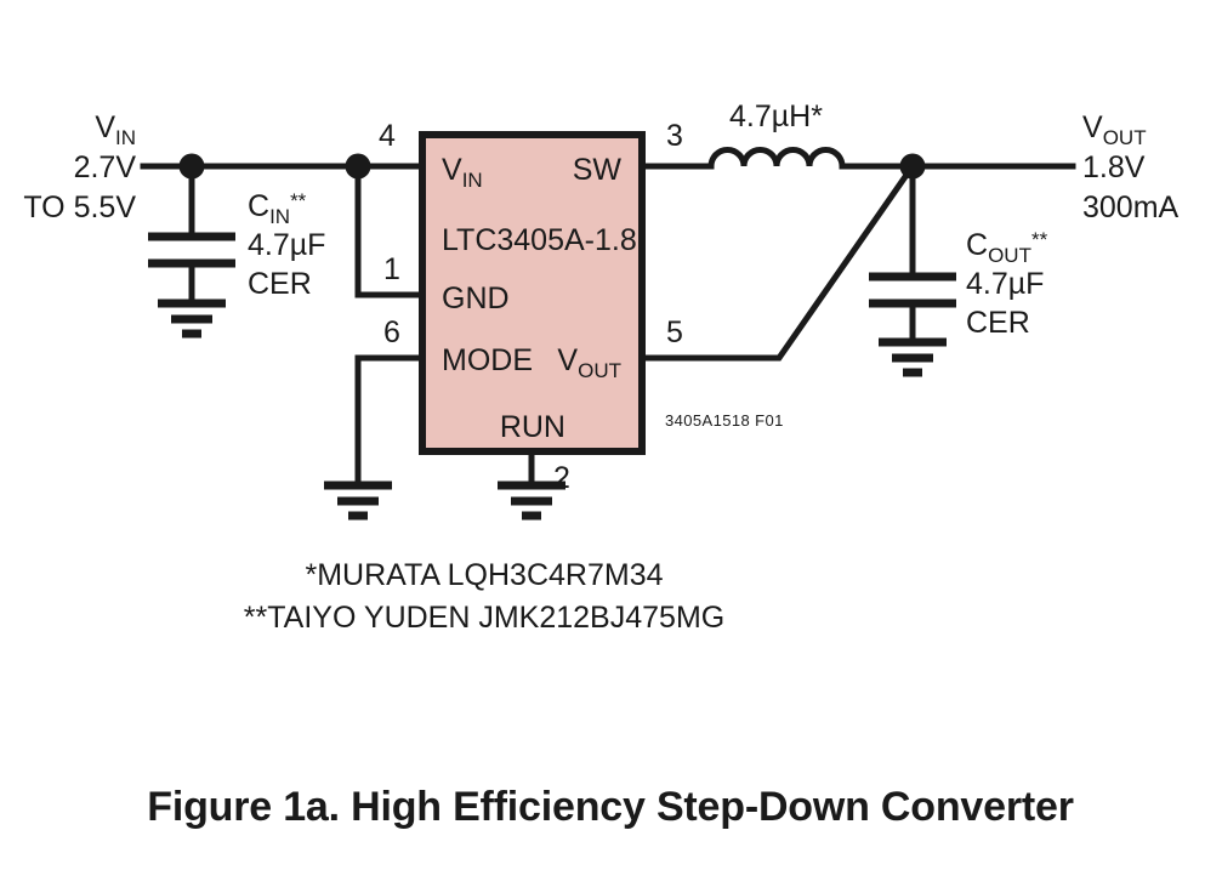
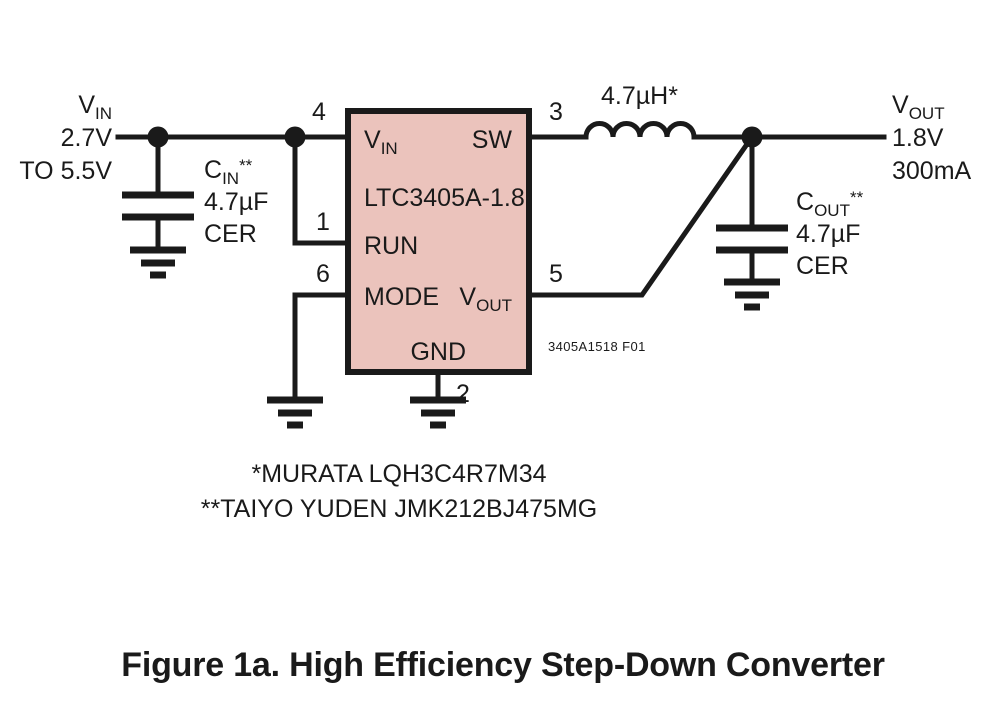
  VIN
  SW
  LTC3405A-1.8
- GND
+ RUN
  MODE
  VOUT
- RUN
+ GND
  4
  1
  6
  3
  5
  2
  VIN
  2.7V
  TO 5.5V
  CIN **
  4.7µF
  CER
  4.7µH*
  VOUT
  1.8V
  300mA
  COUT **
  4.7µF
  CER
  3405A1518 F01
  *MURATA LQH3C4R7M34
  **TAIYO YUDEN JMK212BJ475MG
  Figure 1a. High Efficiency Step-Down Converter
